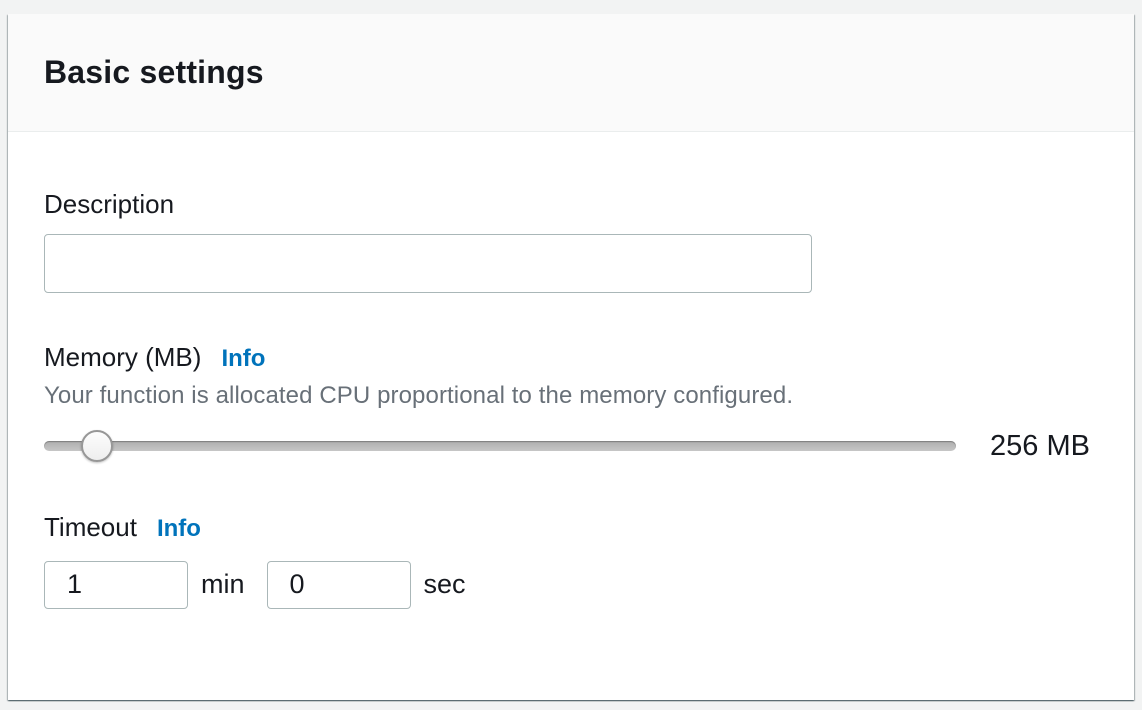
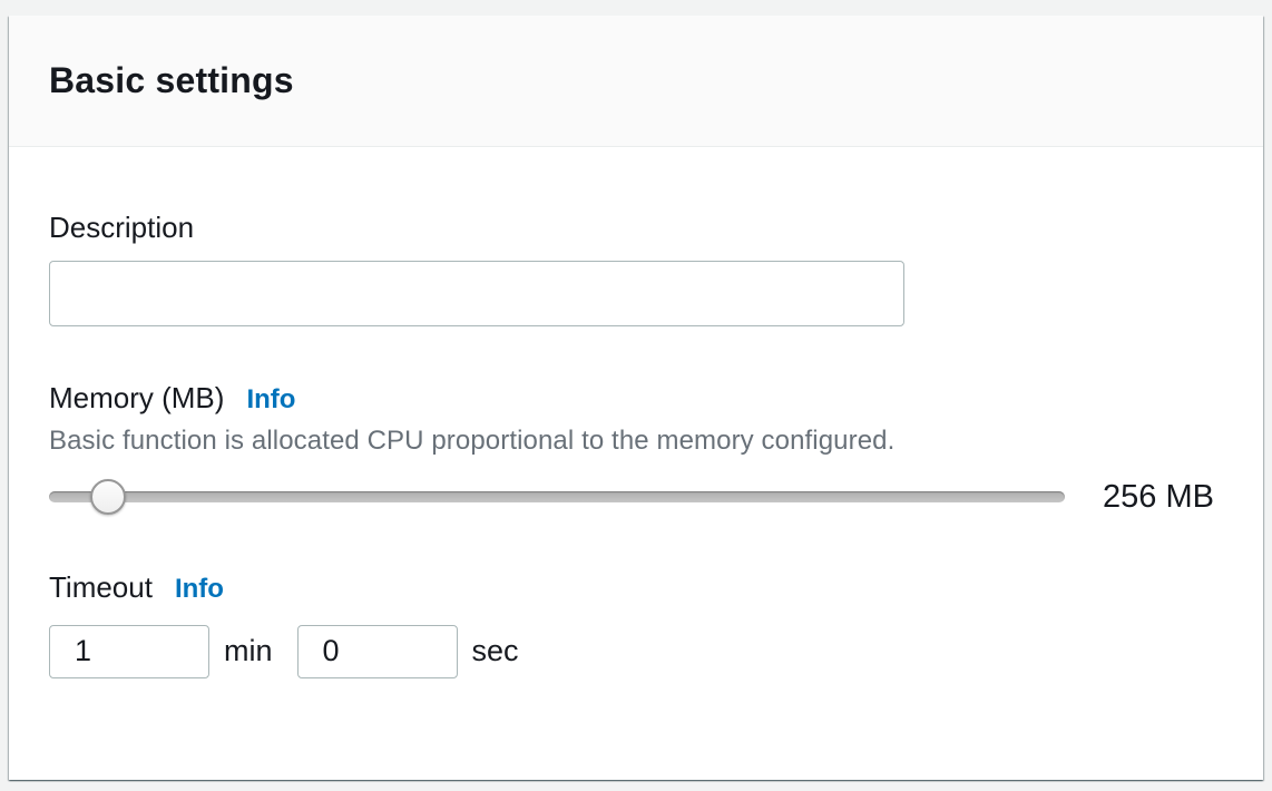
  Basic settings
  Description
  Memory (MB)
  Info
- Your function is allocated CPU proportional to the memory configured.
+ Basic function is allocated CPU proportional to the memory configured.
  256 MB
  Timeout
  Info
  1
  min
  0
  sec
